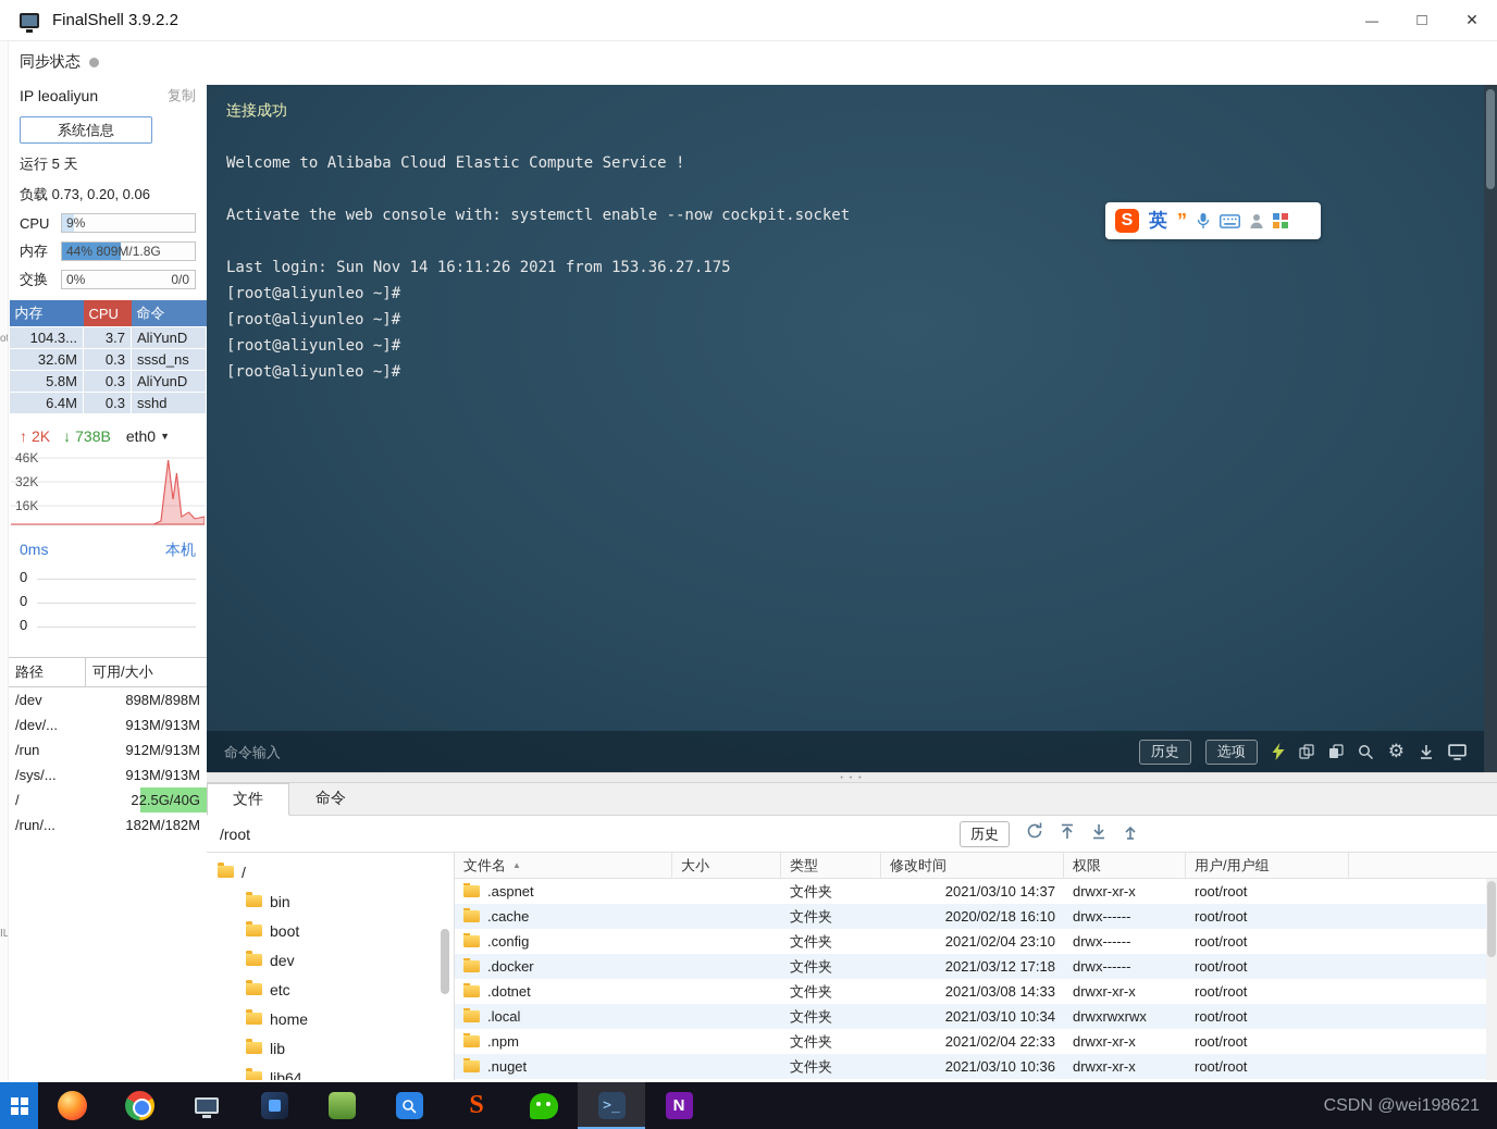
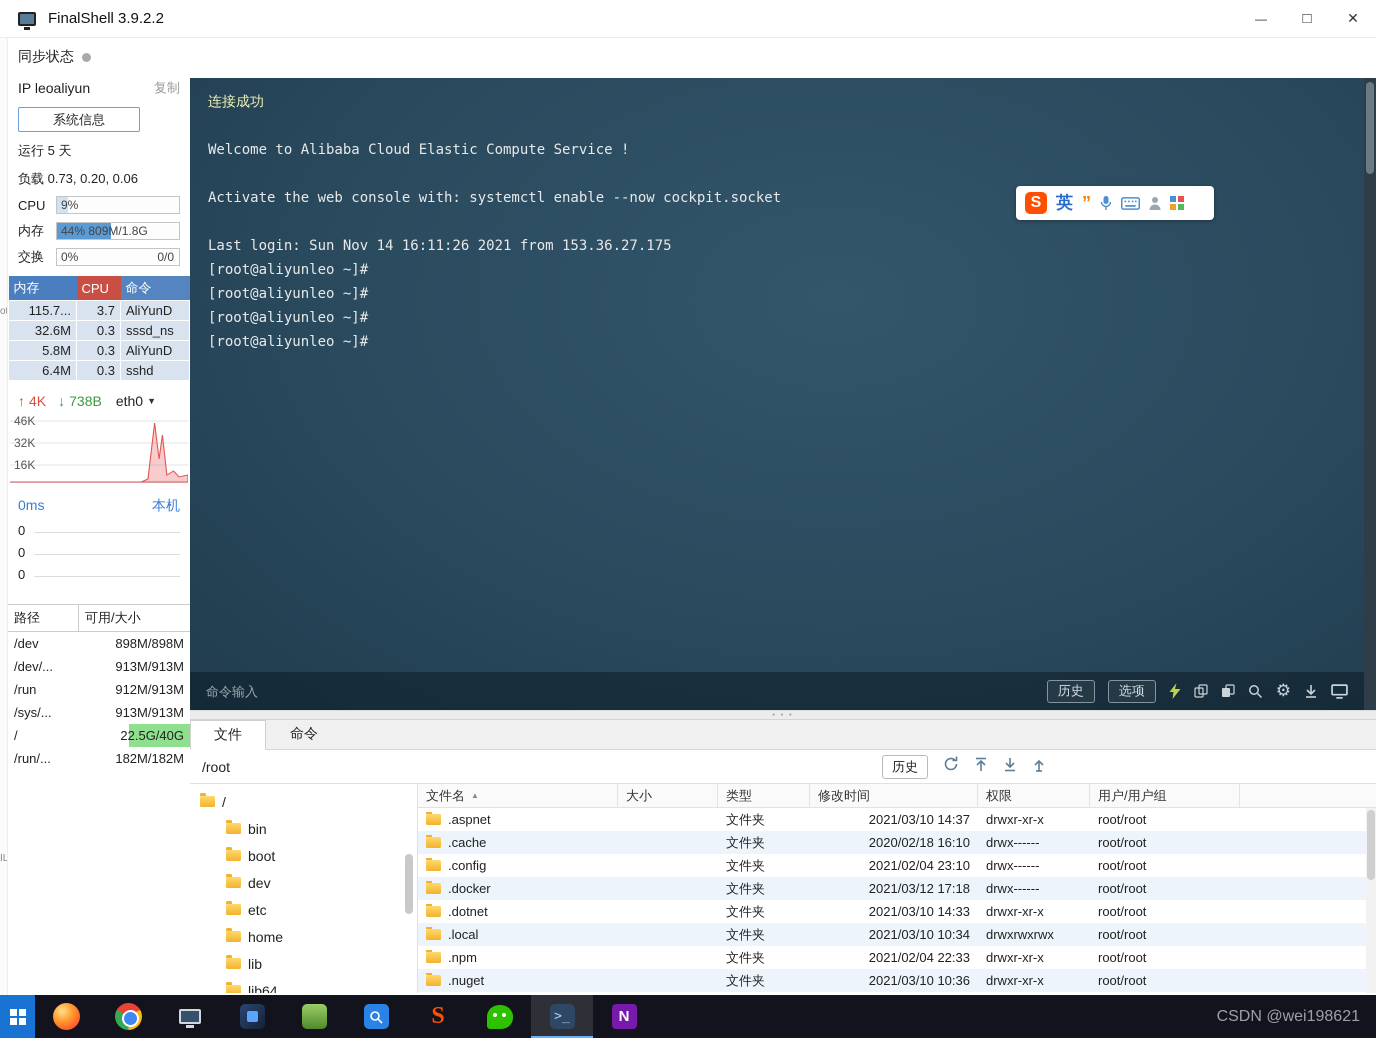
  FinalShell 3.9.2.2
  ot
  IL
  同步状态
  IP leoaliyun
  复制
  系统信息
  运行 5 天
  负载 0.73, 0.20, 0.06
  CPU
  9%
  内存
  44% 809M/1.8G
  交换
  0%
  0/0
  内存	CPU	命令
- 104.3...	3.7	AliYunD
+ 115.7...	3.7	AliYunD
  32.6M	0.3	sssd_ns
  5.8M	0.3	AliYunD
  6.4M	0.3	sshd
  ↑
- 2K
+ 4K
  ↓
  738B
  eth0
  ▼
  46K
  32K
  16K
  0ms
  本机
  0
  0
  0
  路径	可用/大小
  /dev	898M/898M
  /dev/...	913M/913M
  /run	912M/913M
  /sys/...	913M/913M
  /	22.5G/40G
  /run/...	182M/182M
  连接成功
  Welcome to Alibaba Cloud Elastic Compute Service !
  Activate the web console with: systemctl enable --now cockpit.socket
  Last login: Sun Nov 14 16:11:26 2021 from 153.36.27.175
  [root@aliyunleo ~]#
  [root@aliyunleo ~]#
  [root@aliyunleo ~]#
  [root@aliyunleo ~]#
  S
  英
  ”
  命令输入
  历史
  选项
  ⚙
  文件
  命令
  /root
  历史
  /
  bin
  boot
  dev
  etc
  home
  lib
  lib64
  文件名
  大小
  类型
  修改时间
  权限
  用户/用户组
  .aspnet
  文件夹
  2021/03/10 14:37
  drwxr-xr-x
  root/root
  .cache
  文件夹
  2020/02/18 16:10
  drwx------
  root/root
  .config
  文件夹
  2021/02/04 23:10
  drwx------
  root/root
  .docker
  文件夹
  2021/03/12 17:18
  drwx------
  root/root
  .dotnet
  文件夹
- 2021/03/08 14:33
+ 2021/03/10 14:33
  drwxr-xr-x
  root/root
  .local
  文件夹
  2021/03/10 10:34
  drwxrwxrwx
  root/root
  .npm
  文件夹
  2021/02/04 22:33
  drwxr-xr-x
  root/root
  .nuget
  文件夹
  2021/03/10 10:36
  drwxr-xr-x
  root/root
  S
  CSDN @wei198621
